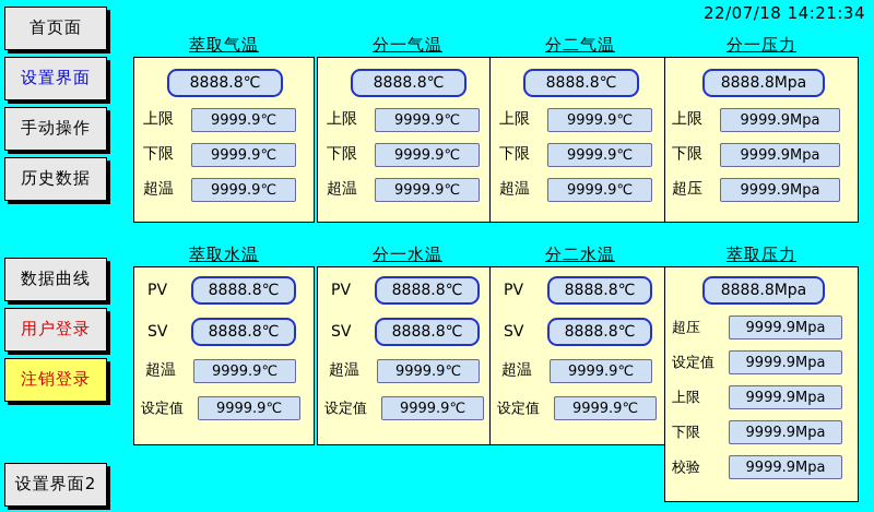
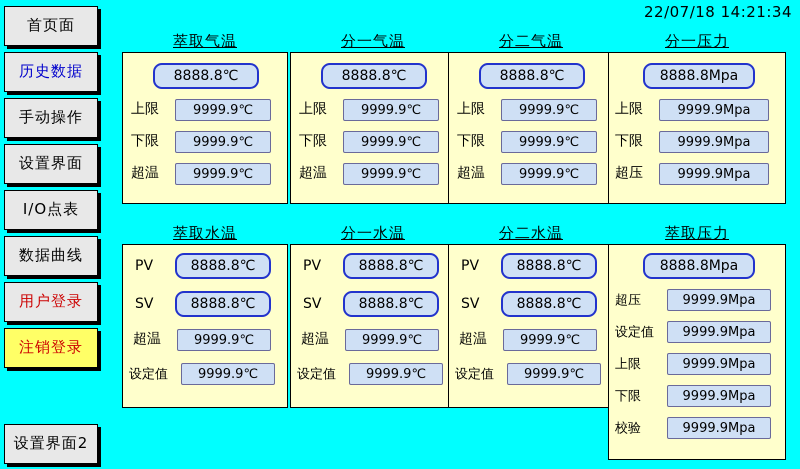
  22/07/18 14:21:34
  首页面
- 设置界面
+ 历史数据
  手动操作
- 历史数据
+ 设置界面
+ I/O点表
  数据曲线
  用户登录
  注销登录
  设置界面2
  萃取气温
  8888.8℃
  上限
  9999.9℃
  下限
  9999.9℃
  超温
  9999.9℃
  分一气温
  8888.8℃
  上限
  9999.9℃
  下限
  9999.9℃
  超温
  9999.9℃
  分二气温
  8888.8℃
  上限
  9999.9℃
  下限
  9999.9℃
  超温
  9999.9℃
  分一压力
  8888.8Mpa
  上限
  9999.9Mpa
  下限
  9999.9Mpa
  超压
  9999.9Mpa
  萃取水温
  PV
  8888.8℃
  SV
  8888.8℃
  超温
  9999.9℃
  设定值
  9999.9℃
  分一水温
  PV
  8888.8℃
  SV
  8888.8℃
  超温
  9999.9℃
  设定值
  9999.9℃
  分二水温
  PV
  8888.8℃
  SV
  8888.8℃
  超温
  9999.9℃
  设定值
  9999.9℃
  萃取压力
  8888.8Mpa
  超压
  9999.9Mpa
  设定值
  9999.9Mpa
  上限
  9999.9Mpa
  下限
  9999.9Mpa
  校验
  9999.9Mpa
